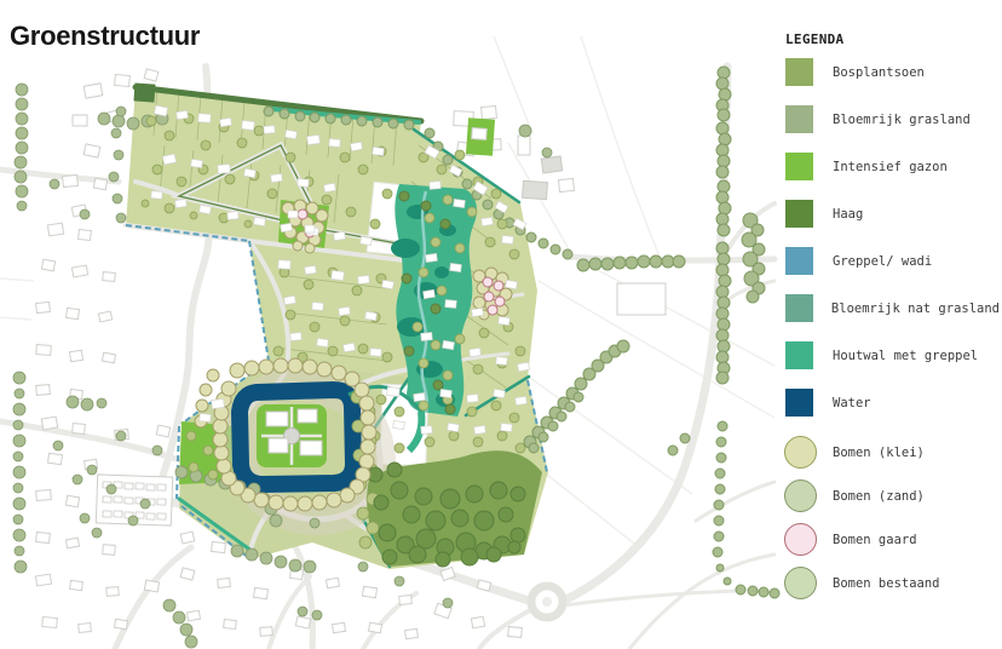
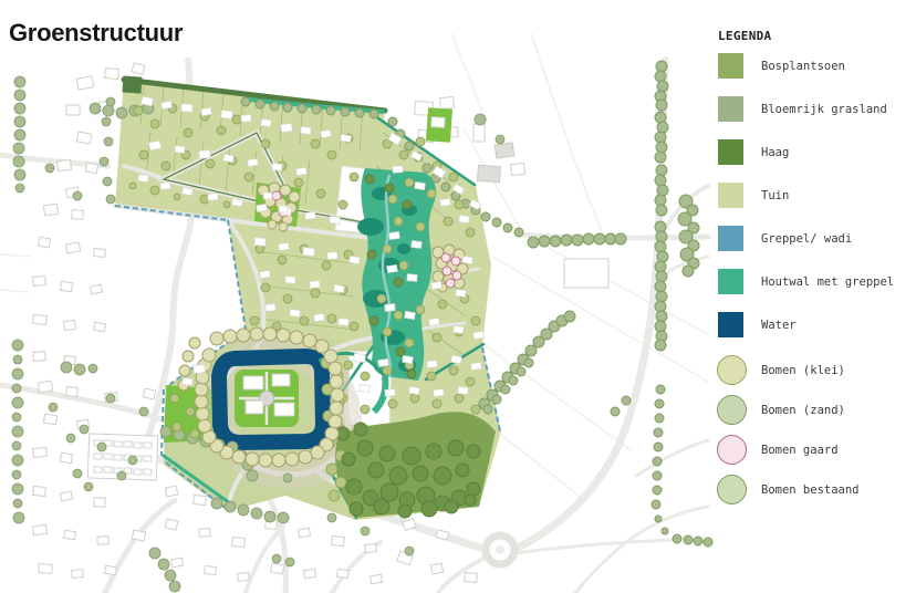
  Groenstructuur
  LEGENDA
  Bosplantsoen
  Bloemrijk grasland
- Intensief gazon
  Haag
+ Tuin
  Greppel/ wadi
- Bloemrijk nat grasland
  Houtwal met greppel
  Water
  Bomen (klei)
  Bomen (zand)
  Bomen gaard
  Bomen bestaand
